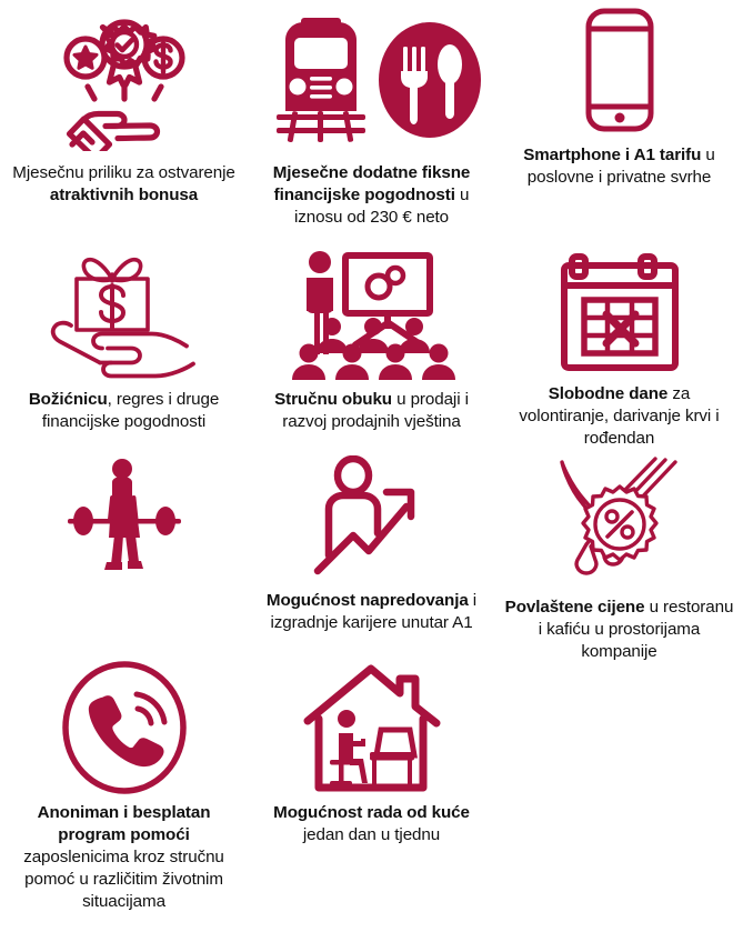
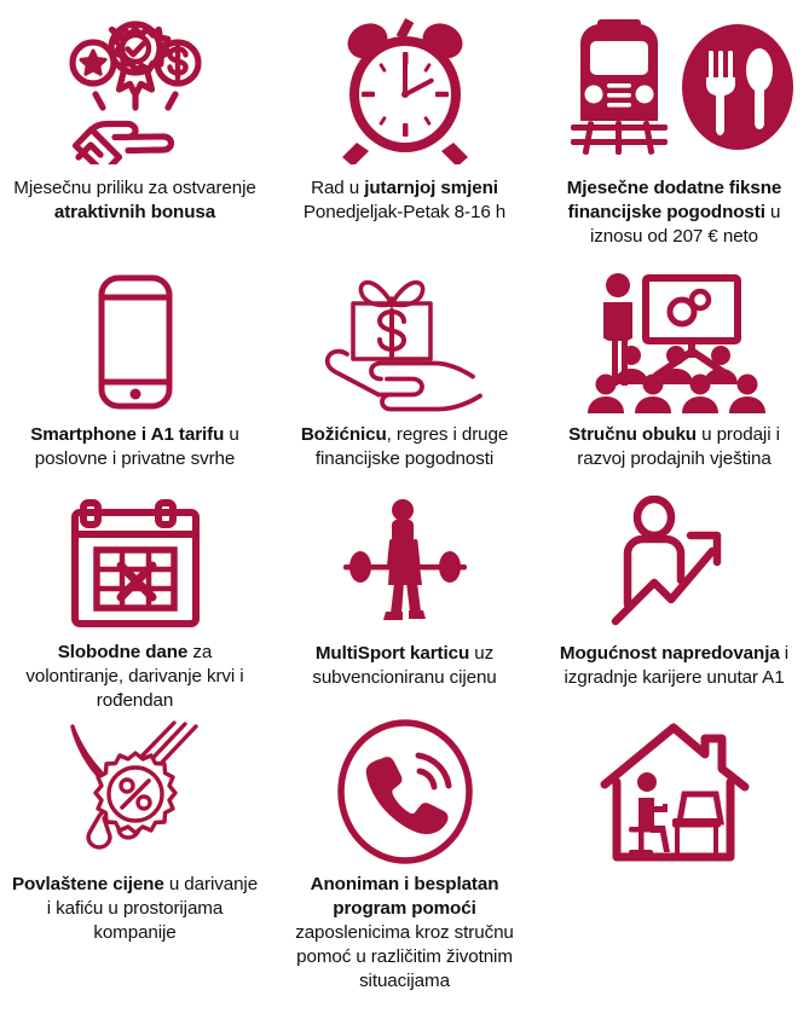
  Mjesečnu priliku za ostvarenje atraktivnih bonusa
+ Rad u jutarnjoj smjeni Ponedjeljak-Petak 8-16 h
- Mjesečne dodatne fiksne financijske pogodnosti u iznosu od 230 € neto
+ Mjesečne dodatne fiksne financijske pogodnosti u iznosu od 207 € neto
  Smartphone i A1 tarifu u poslovne i privatne svrhe
  Božićnicu, regres i druge financijske pogodnosti
  Stručnu obuku u prodaji i razvoj prodajnih vještina
  Slobodne dane za volontiranje, darivanje krvi i rođendan
+ MultiSport karticu uz subvencioniranu cijenu
  Mogućnost napredovanja i izgradnje karijere unutar A1
- Povlaštene cijene u restoranu i kafiću u prostorijama kompanije
+ Povlaštene cijene u darivanje i kafiću u prostorijama kompanije
  Anoniman i besplatan program pomoći zaposlenicima kroz stručnu pomoć u različitim životnim situacijama
- Mogućnost rada od kuće jedan dan u tjednu
